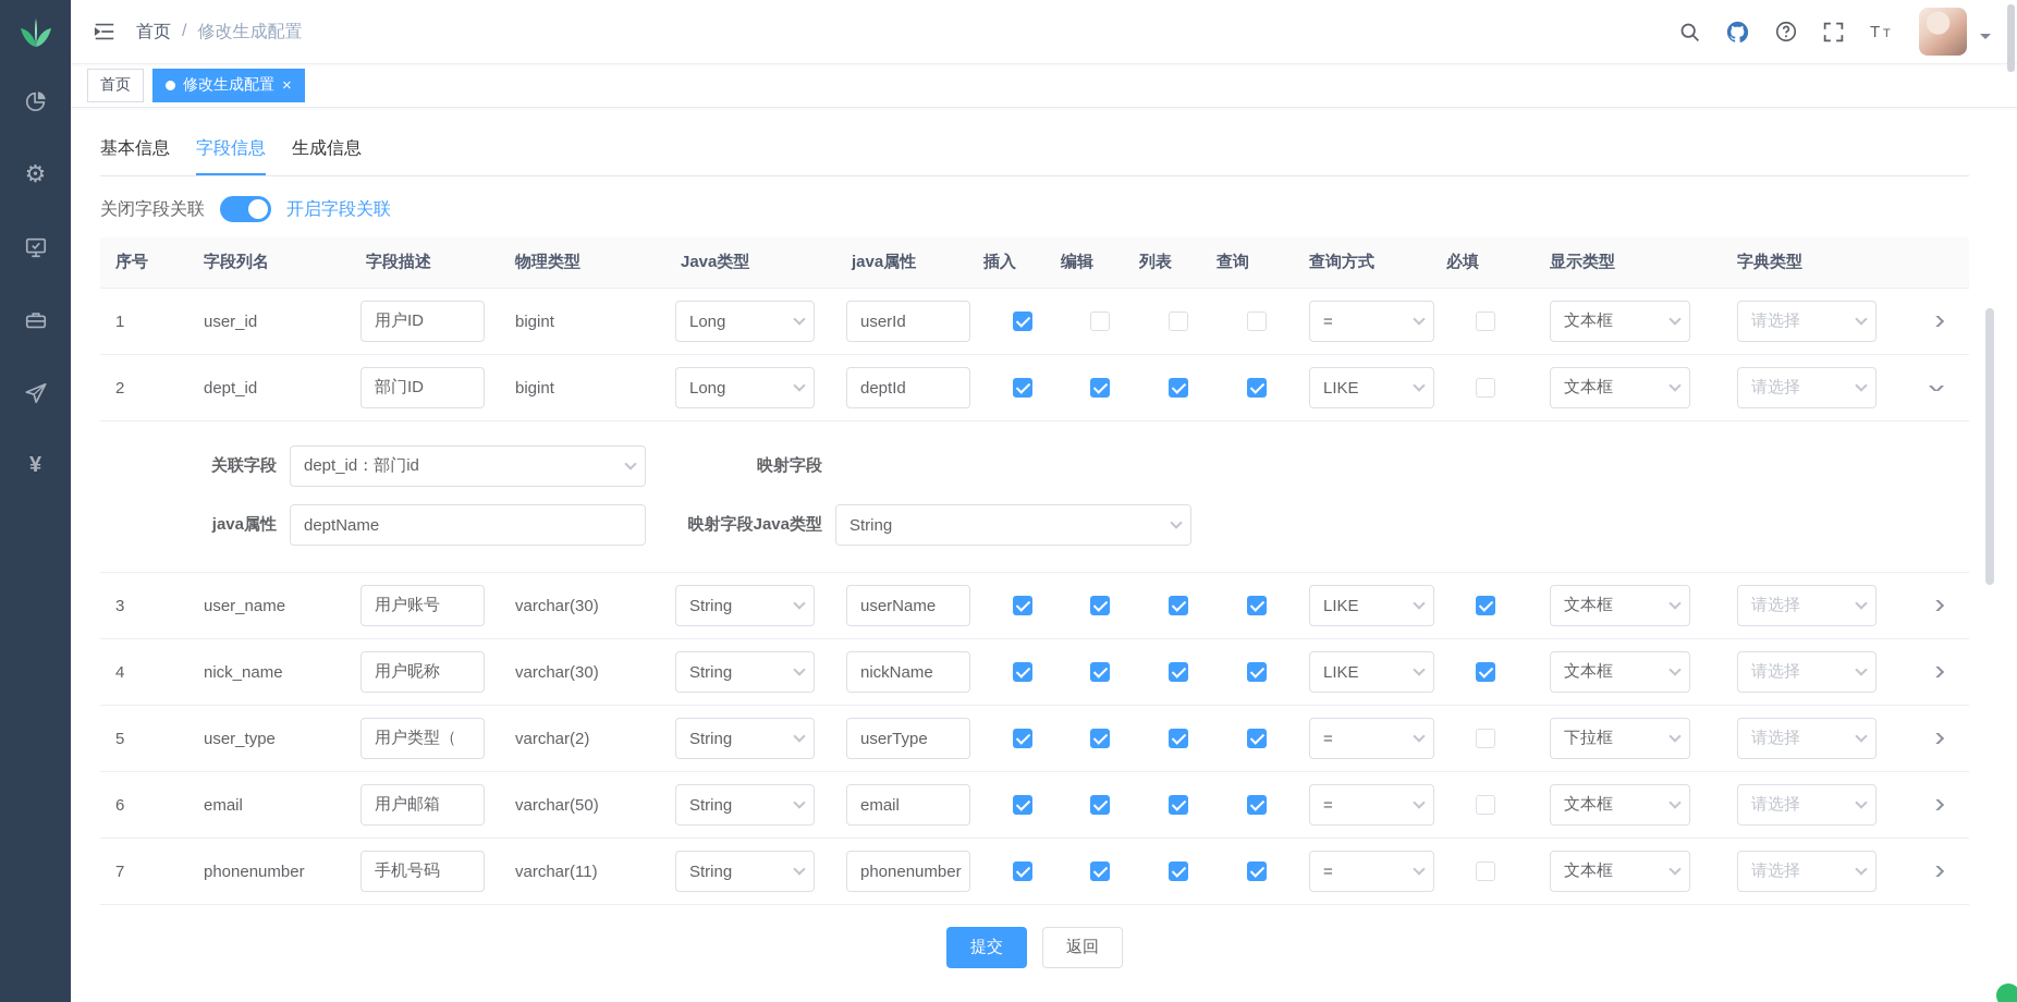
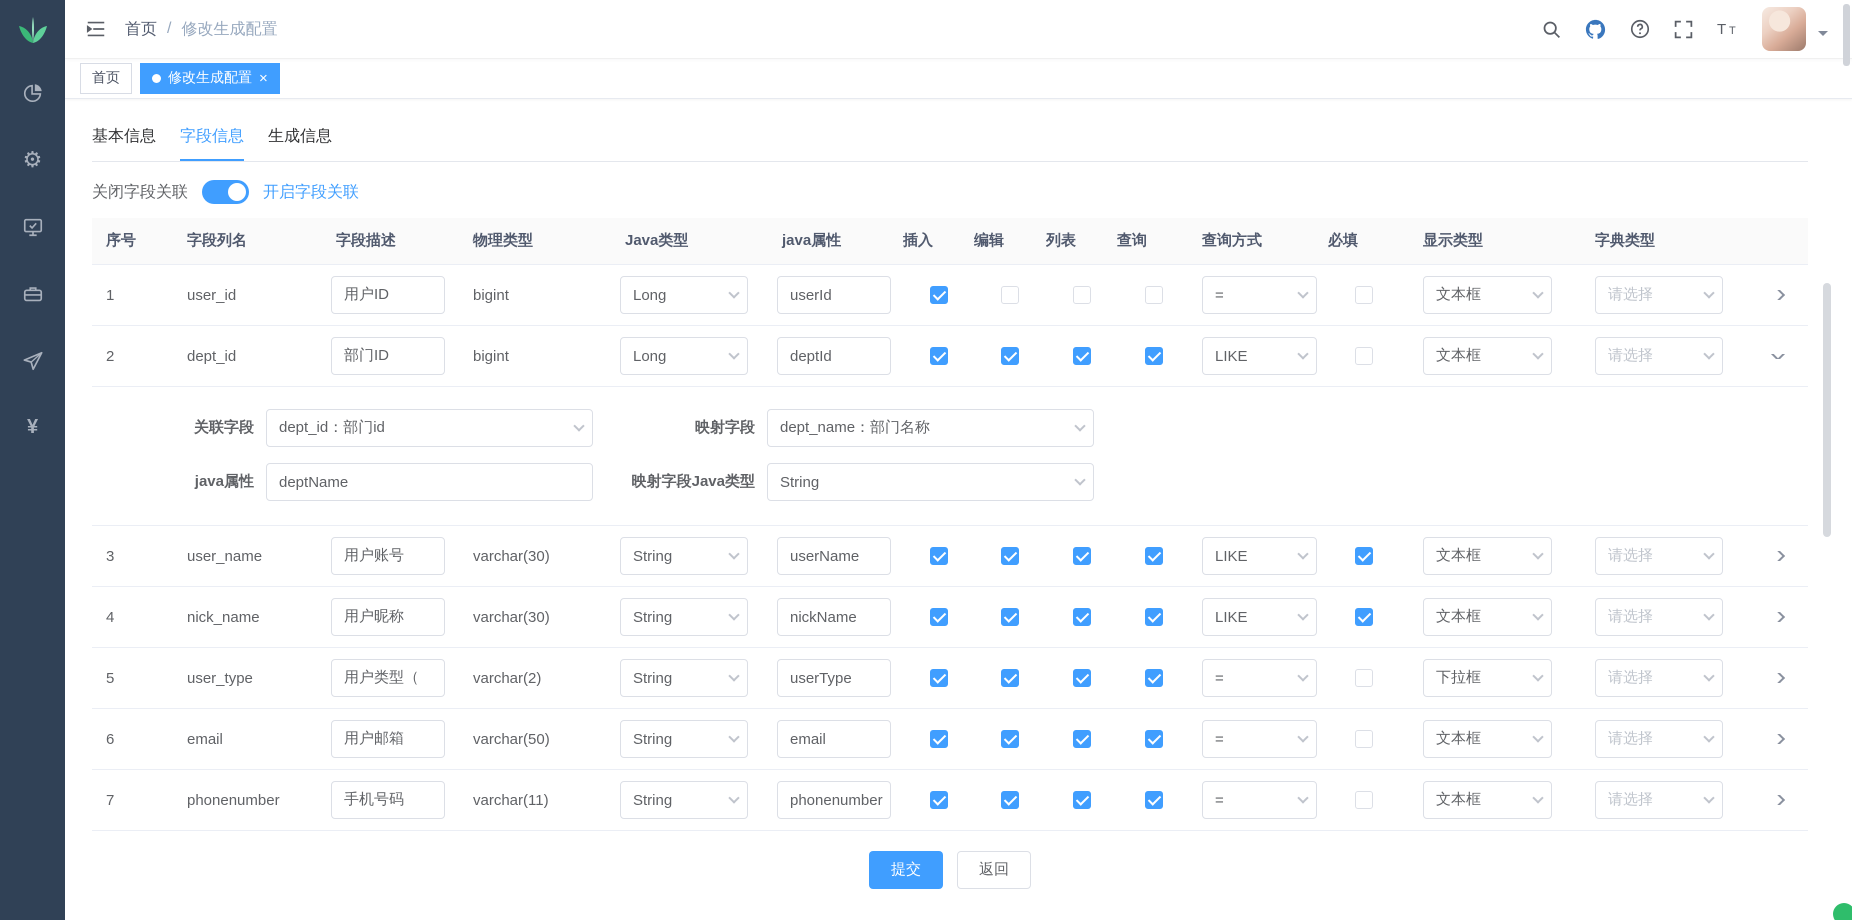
  ⚙
  ¥
  首页
  /
  修改生成配置
  T
  T
  首页
  修改生成配置
  ×
  基本信息
  字段信息
  生成信息
  关闭字段关联
  开启字段关联
  序号
  字段列名
  字段描述
  物理类型
  Java类型
  java属性
  插入
  编辑
  列表
  查询
  查询方式
  必填
  显示类型
  字典类型
  1
  user_id
  用户ID
  bigint
  Long
  userId
  =
  文本框
  请选择
  2
  dept_id
  部门ID
  bigint
  Long
  deptId
  LIKE
  文本框
  请选择
  关联字段
  dept_id：部门id
  映射字段
+ dept_name：部门名称
  java属性
  deptName
  映射字段Java类型
  String
  3
  user_name
  用户账号
  varchar(30)
  String
  userName
  LIKE
  文本框
  请选择
  4
  nick_name
  用户昵称
  varchar(30)
  String
  nickName
  LIKE
  文本框
  请选择
  5
  user_type
  用户类型（
  varchar(2)
  String
  userType
  =
  下拉框
  请选择
  6
  email
  用户邮箱
  varchar(50)
  String
  email
  =
  文本框
  请选择
  7
  phonenumber
  手机号码
  varchar(11)
  String
  phonenumber
  =
  文本框
  请选择
  提交
  返回
